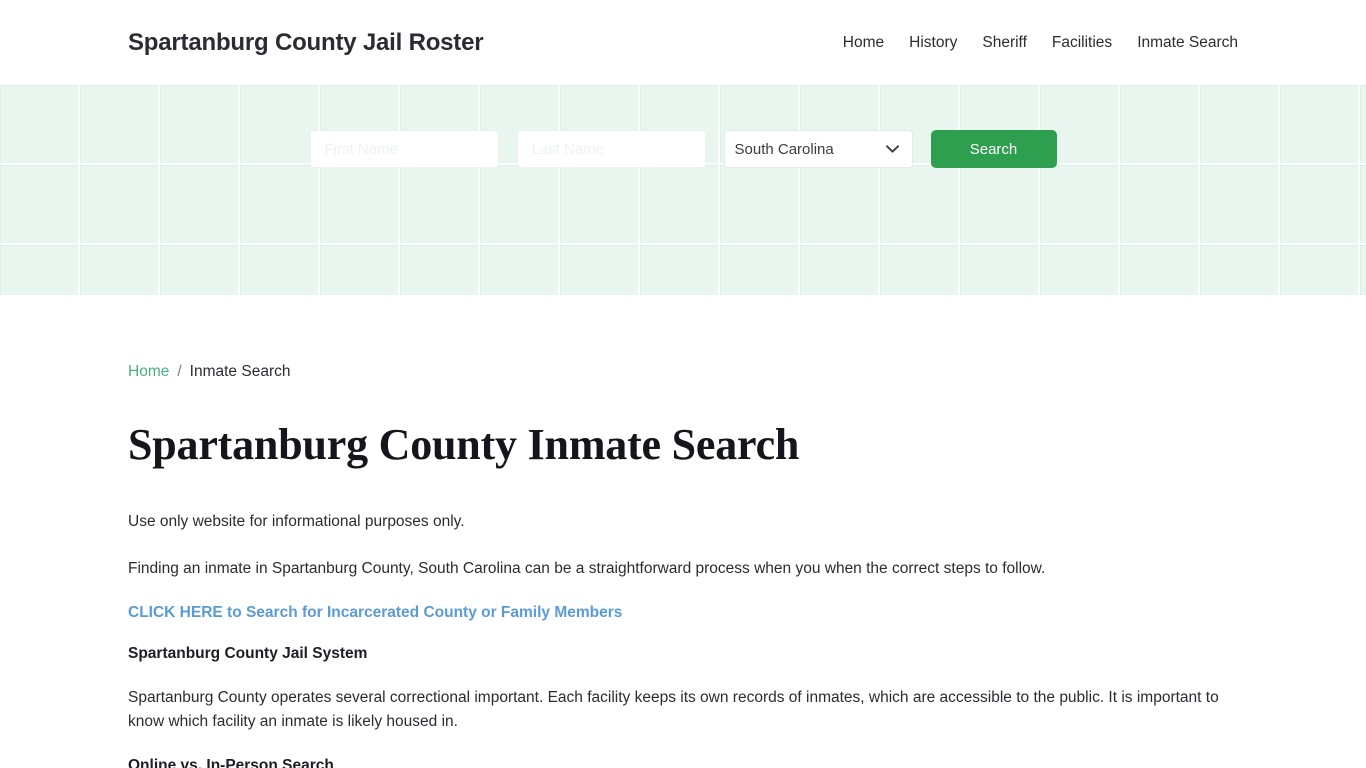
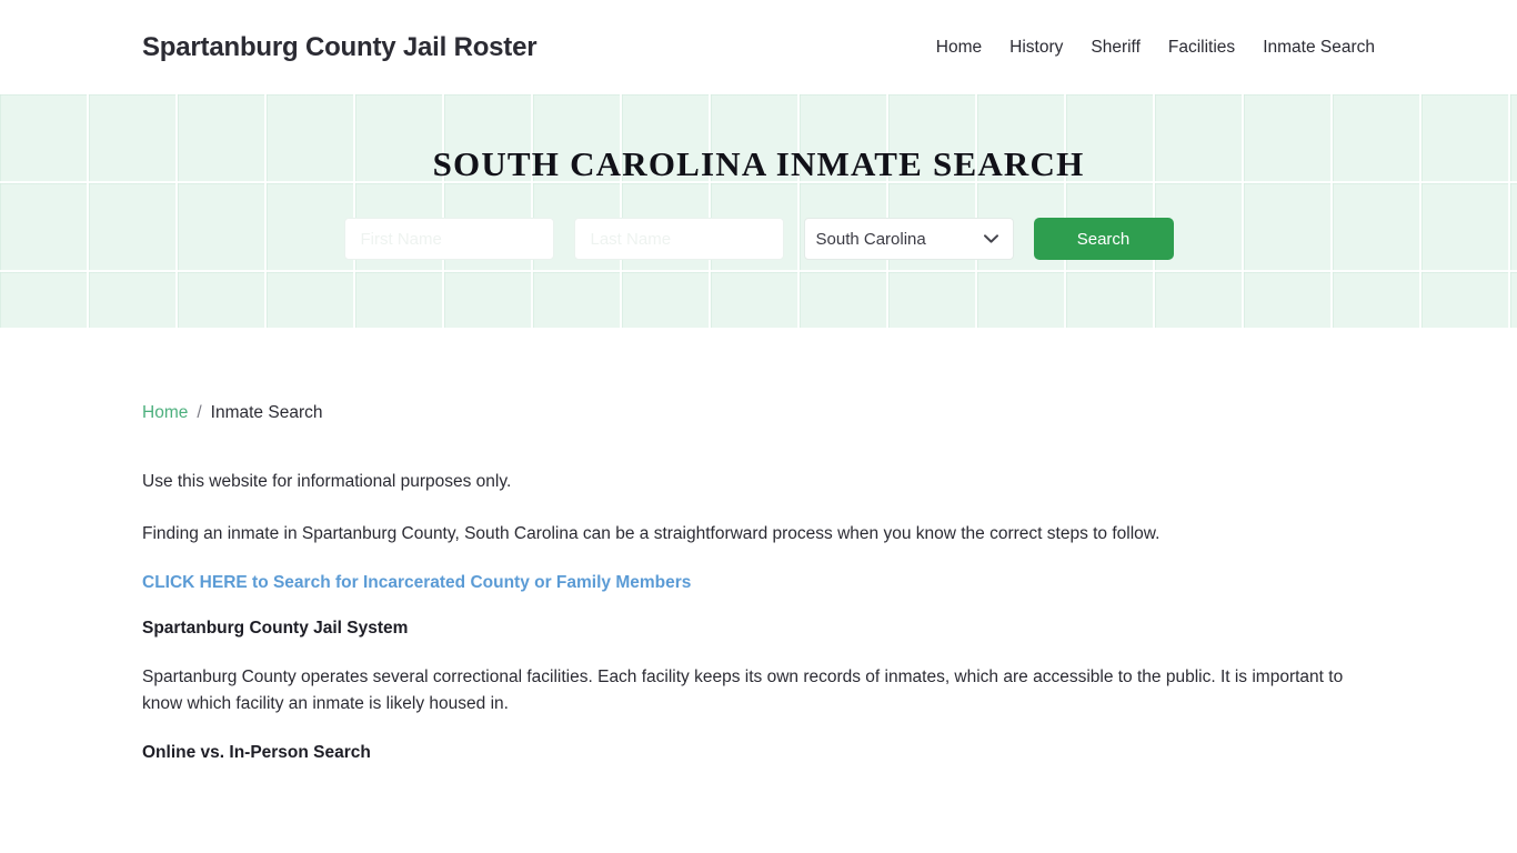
  Spartanburg County Jail Roster
  Home
  History
  Sheriff
  Facilities
  Inmate Search
+ SOUTH CAROLINA INMATE SEARCH
  South Carolina
  Search
  Home
  /
  Inmate Search
- Spartanburg County Inmate Search
- Use only website for informational purposes only.
+ Use this website for informational purposes only.
- Finding an inmate in Spartanburg County, South Carolina can be a straightforward process when you when the correct steps to follow.
+ Finding an inmate in Spartanburg County, South Carolina can be a straightforward process when you know the correct steps to follow.
  CLICK HERE to Search for Incarcerated County or Family Members
  Spartanburg County Jail System
- Spartanburg County operates several correctional important. Each facility keeps its own records of inmates, which are accessible to the public. It is important to know which facility an inmate is likely housed in.
+ Spartanburg County operates several correctional facilities. Each facility keeps its own records of inmates, which are accessible to the public. It is important to know which facility an inmate is likely housed in.
  Online vs. In-Person Search
